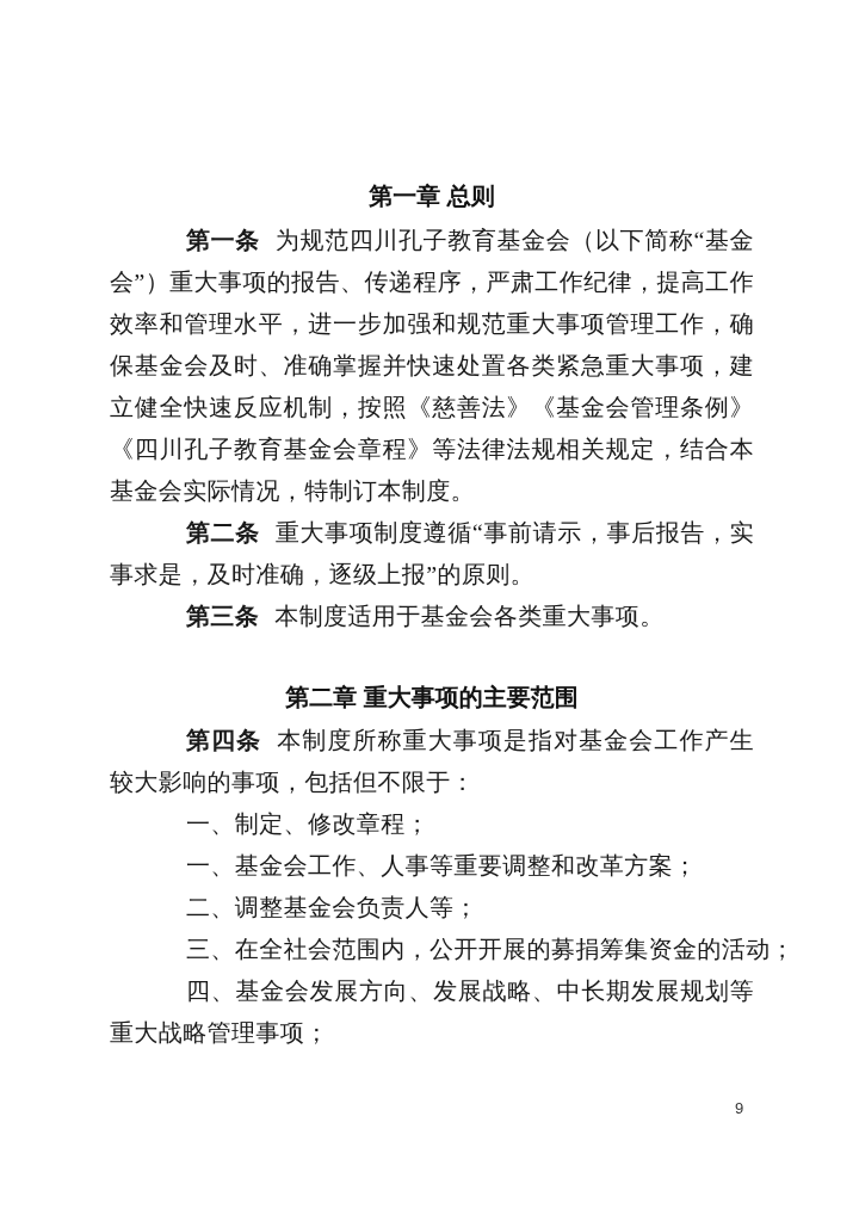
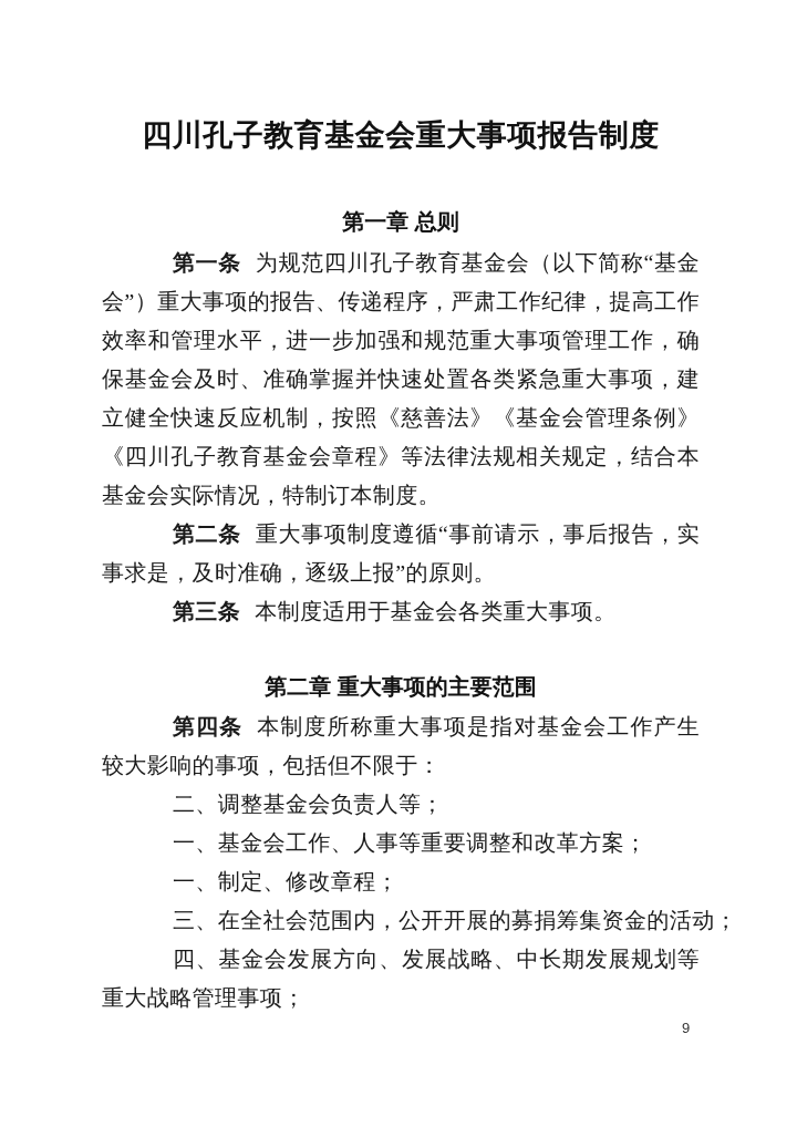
+ 四川孔子教育基金会重大事项报告制度
  第一章 总则
  第一条 为规范四川孔子教育基金会（以下简称“基金会”）重大事项的报告、传递程序，严肃工作纪律，提高工作效率和管理水平，进一步加强和规范重大事项管理工作，确保基金会及时、准确掌握并快速处置各类紧急重大事项，建立健全快速反应机制，按照《慈善法》《基金会管理条例》《四川孔子教育基金会章程》等法律法规相关规定，结合本基金会实际情况，特制订本制度。
  第二条 重大事项制度遵循“事前请示，事后报告，实事求是，及时准确，逐级上报”的原则。
  第三条 本制度适用于基金会各类重大事项。
  第二章 重大事项的主要范围
  第四条 本制度所称重大事项是指对基金会工作产生较大影响的事项，包括但不限于：
- 一、制定、修改章程；
+ 二、调整基金会负责人等；
  一、基金会工作、人事等重要调整和改革方案；
- 二、调整基金会负责人等；
+ 一、制定、修改章程；
  三、在全社会范围内，公开开展的募捐筹集资金的活动；
  四、基金会发展方向、发展战略、中长期发展规划等重大战略管理事项；
  9
